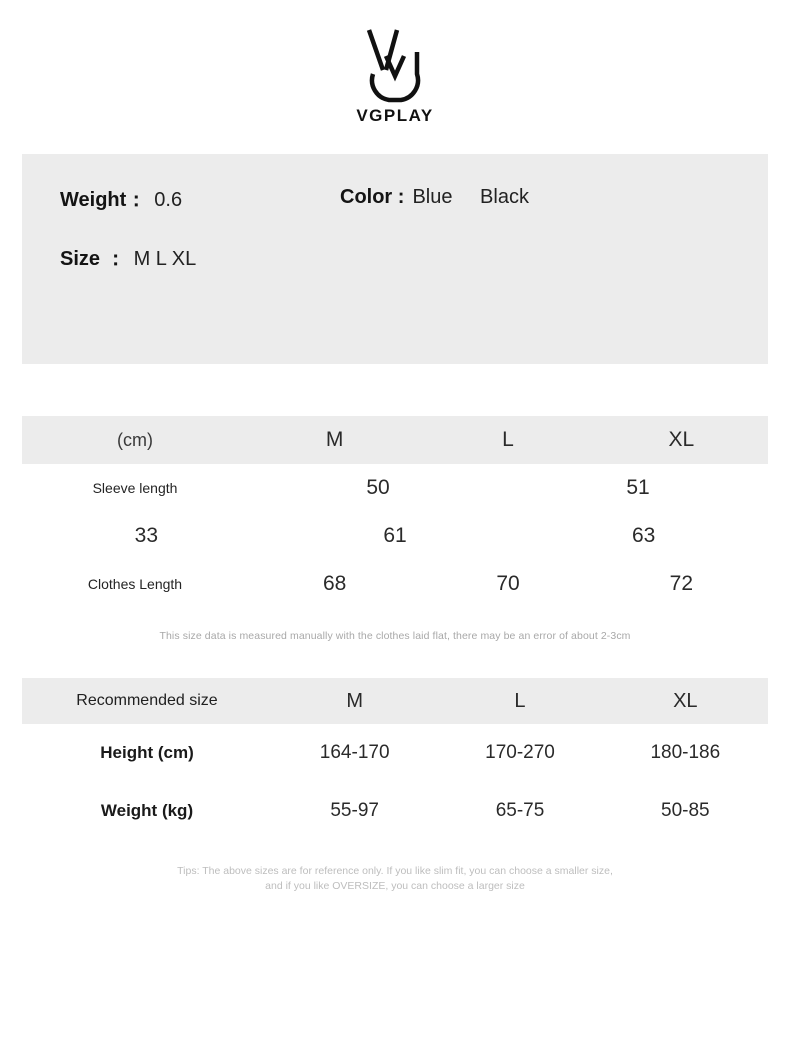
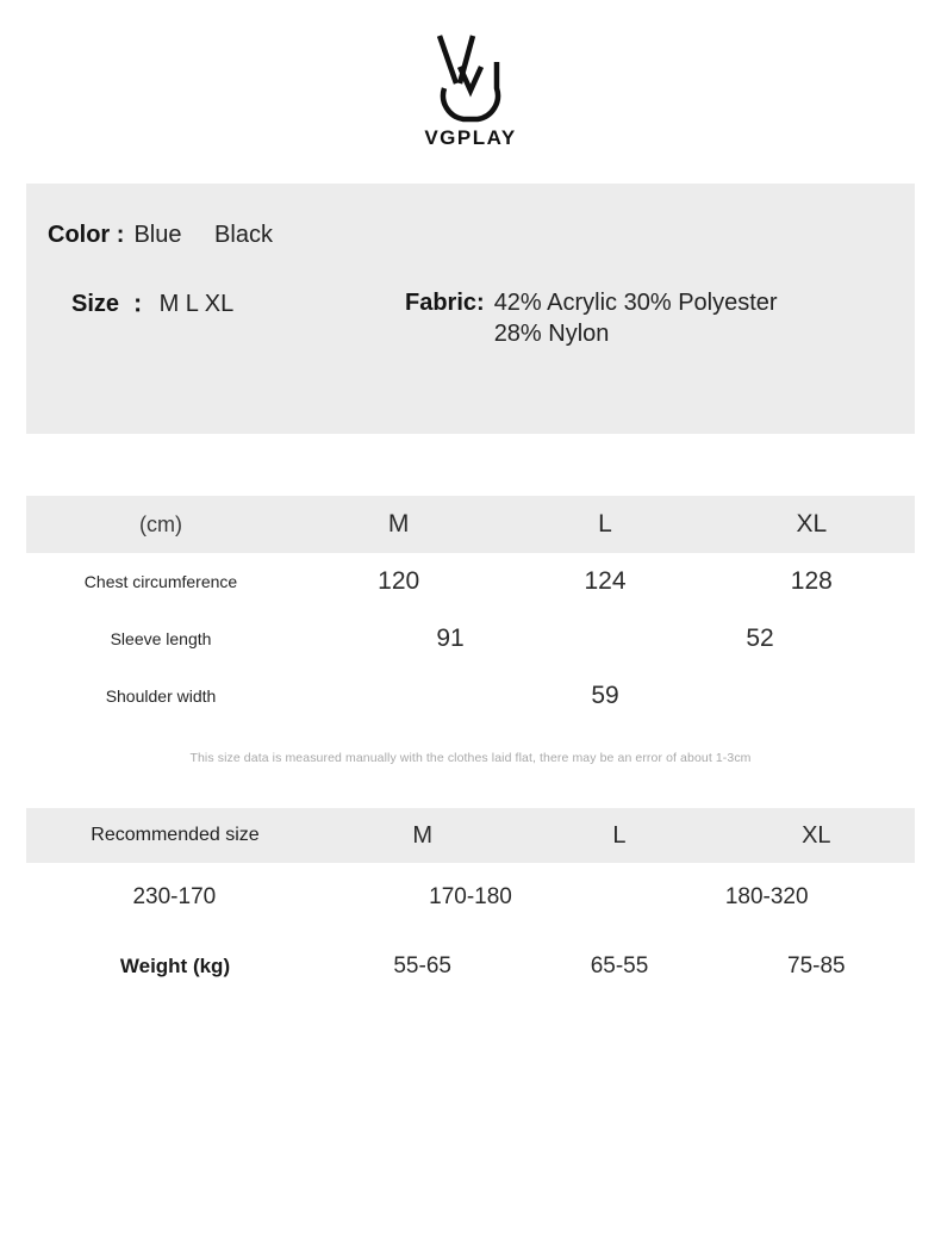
  VGPLAY
- Weight：
- 0.6
  Color :
  Blue Black
  Size ：
  M L XL
+ Fabric:
+ 42% Acrylic 30% Polyester
+ 28% Nylon
  (cm)
  M
  L
  XL
+ Chest circumference
+ 120
+ 124
+ 128
  Sleeve length
- 50
- 51
+ 91
+ 52
+ Shoulder width
- 33
+ 59
- 61
- 63
- Clothes Length
- 68
- 70
- 72
- This size data is measured manually with the clothes laid flat, there may be an error of about 2-3cm
+ This size data is measured manually with the clothes laid flat, there may be an error of about 1-3cm
  Recommended size
  M
  L
  XL
- Height (cm)
- 164-170
+ 230-170
- 170-270
+ 170-180
- 180-186
+ 180-320
  Weight (kg)
- 55-97
+ 55-65
- 65-75
+ 65-55
- 50-85
+ 75-85
- Tips: The above sizes are for reference only. If you like slim fit, you can choose a smaller size,
- and if you like OVERSIZE, you can choose a larger size
